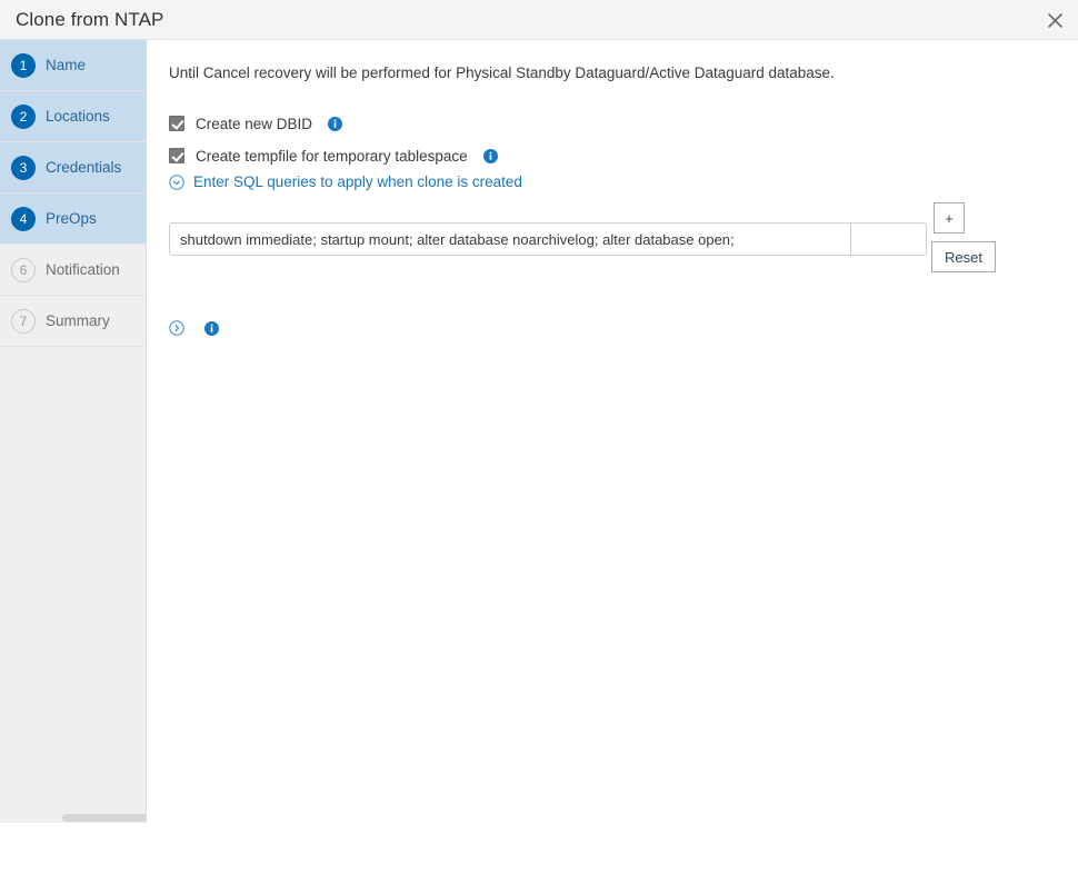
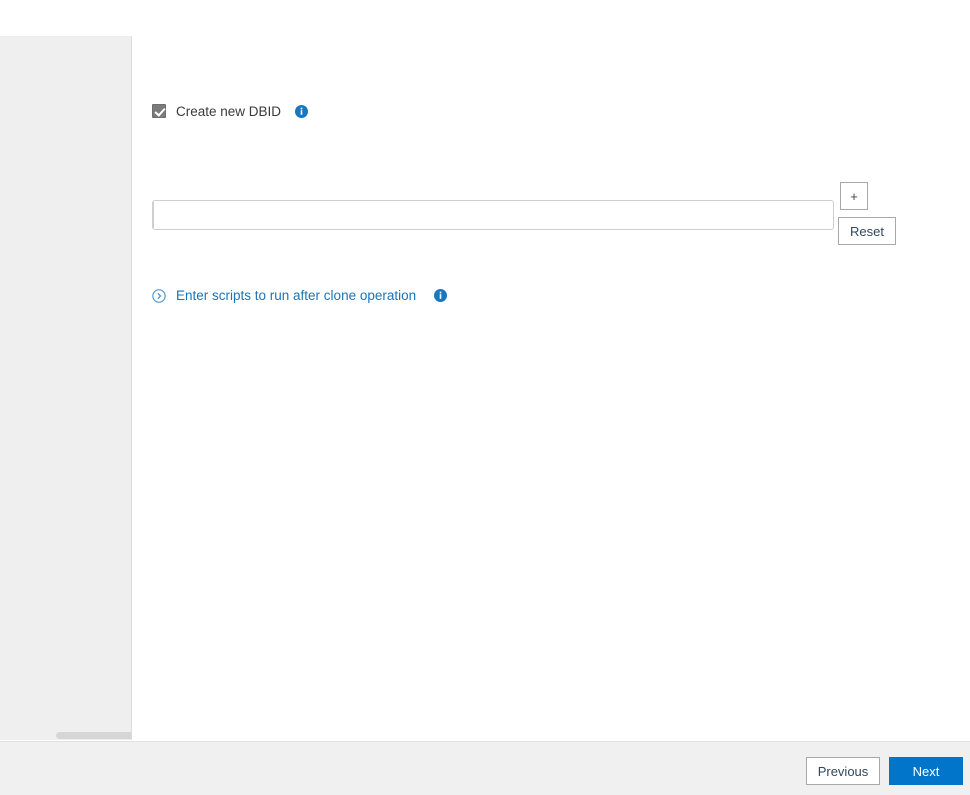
- Clone from NTAP
- 1
- Name
- 2
- Locations
- 3
- Credentials
- 4
- PreOps
- 6
- Notification
- 7
- Summary
- Until Cancel recovery will be performed for Physical Standby Dataguard/Active Dataguard database.
  Create new DBID
- Create tempfile for temporary tablespace
- Enter SQL queries to apply when clone is created
- shutdown immediate; startup mount; alter database noarchivelog; alter database open;
  +
  Reset
+ Enter scripts to run after clone operation
+ Previous
+ Next
